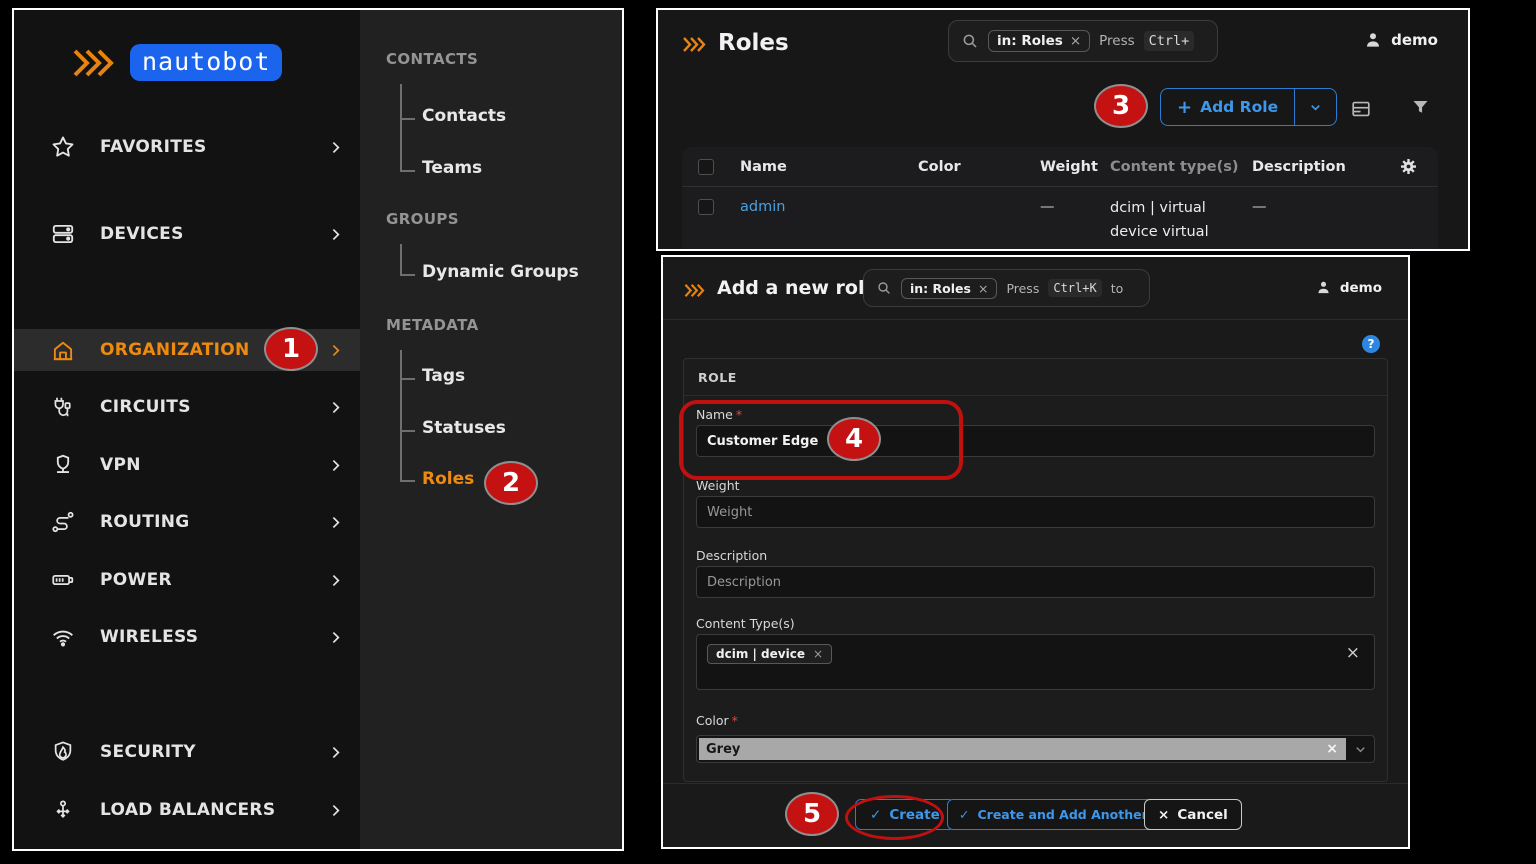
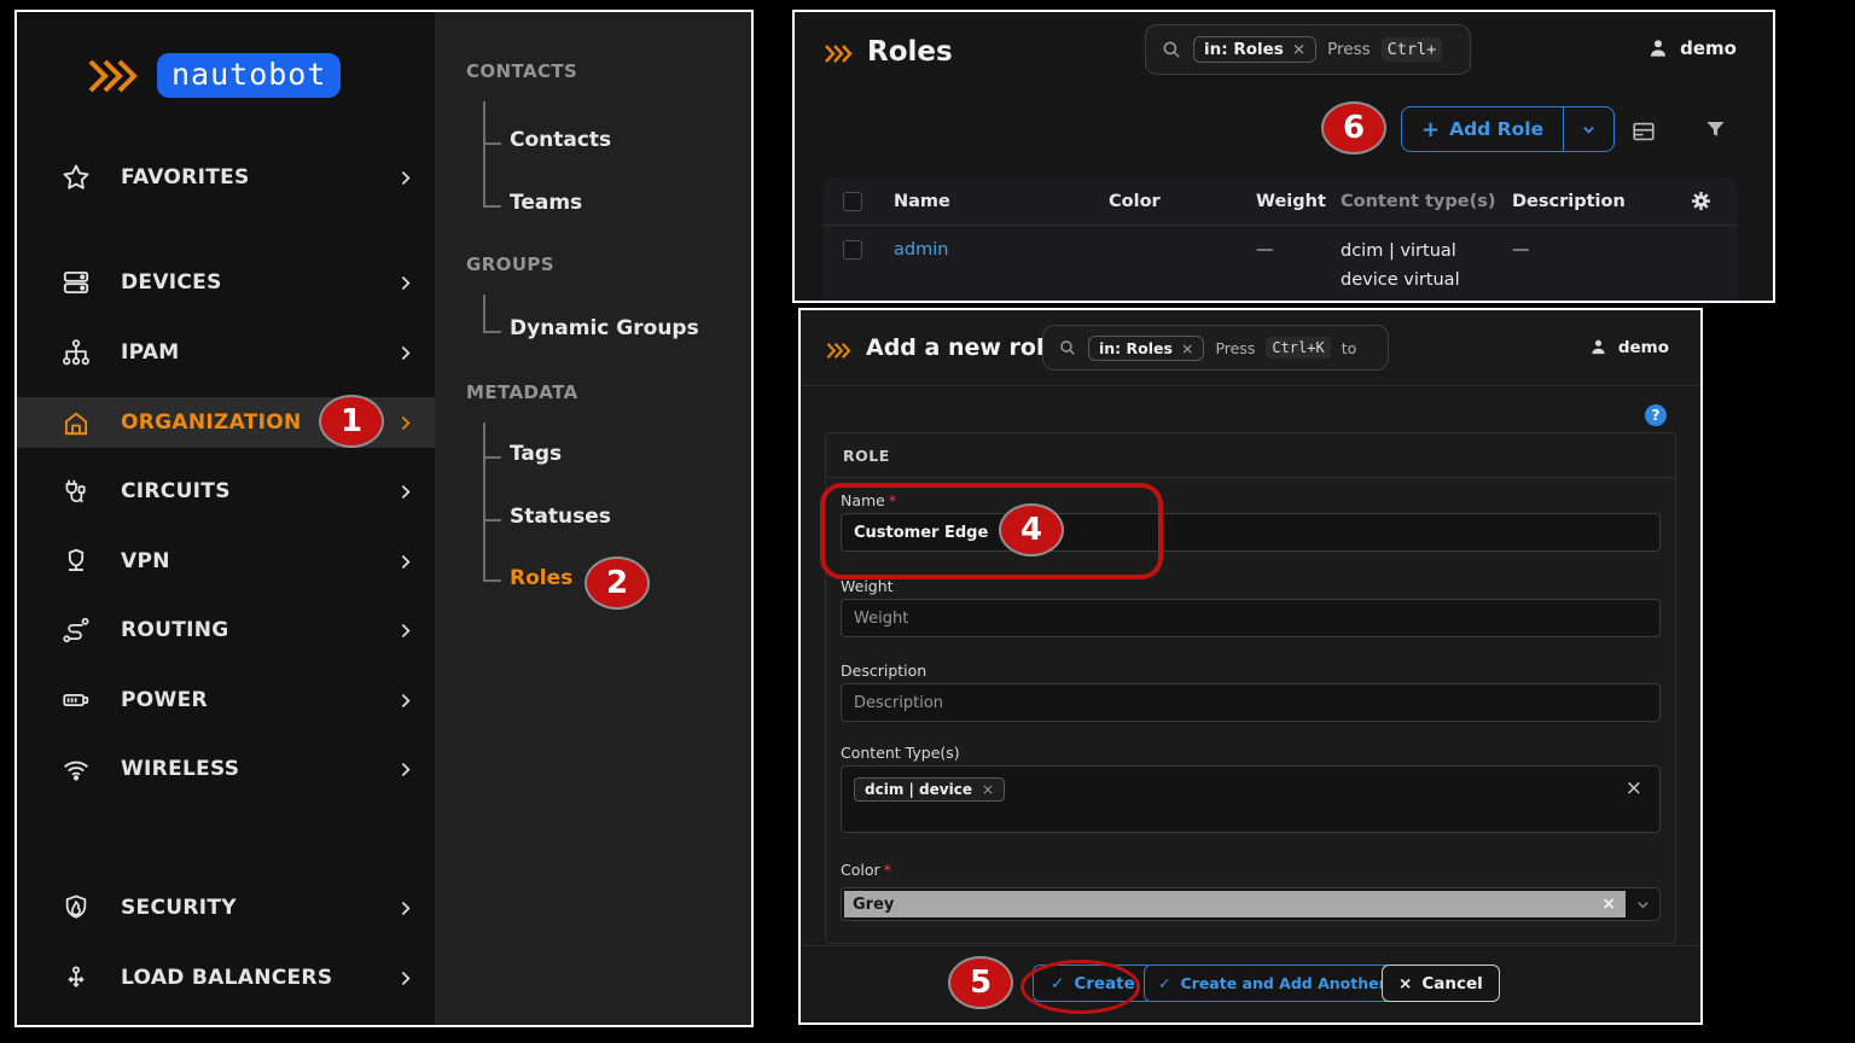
  nautobot
  FAVORITES
  DEVICES
+ IPAM
  ORGANIZATION
  CIRCUITS
  VPN
  ROUTING
  POWER
  WIRELESS
  SECURITY
  LOAD BALANCERS
  CONTACTS
  Contacts
  Teams
  GROUPS
  Dynamic Groups
  METADATA
  Tags
  Statuses
  Roles
  Roles
  in: Roles
  ×
  Press
  Ctrl+
  demo
  +
  Add Role
  Name
  Color
  Weight
  Content type(s)
  Description
  admin
  —
  dcim | virtual device virtual
  —
  Add a new rol
  in: Roles
  ×
  Press
  Ctrl+K
  to
  demo
  ?
  ROLE
  Name *
  Customer Edge
  Weight
  Weight
  Description
  Description
  Content Type(s)
  dcim | device
  ×
  ×
  Color *
  Grey
  ×
  ✓
  Create
  ✓
  Create and Add Anothe
  ×
  Cancel
  1
  2
- 3
+ 6
  4
  5
